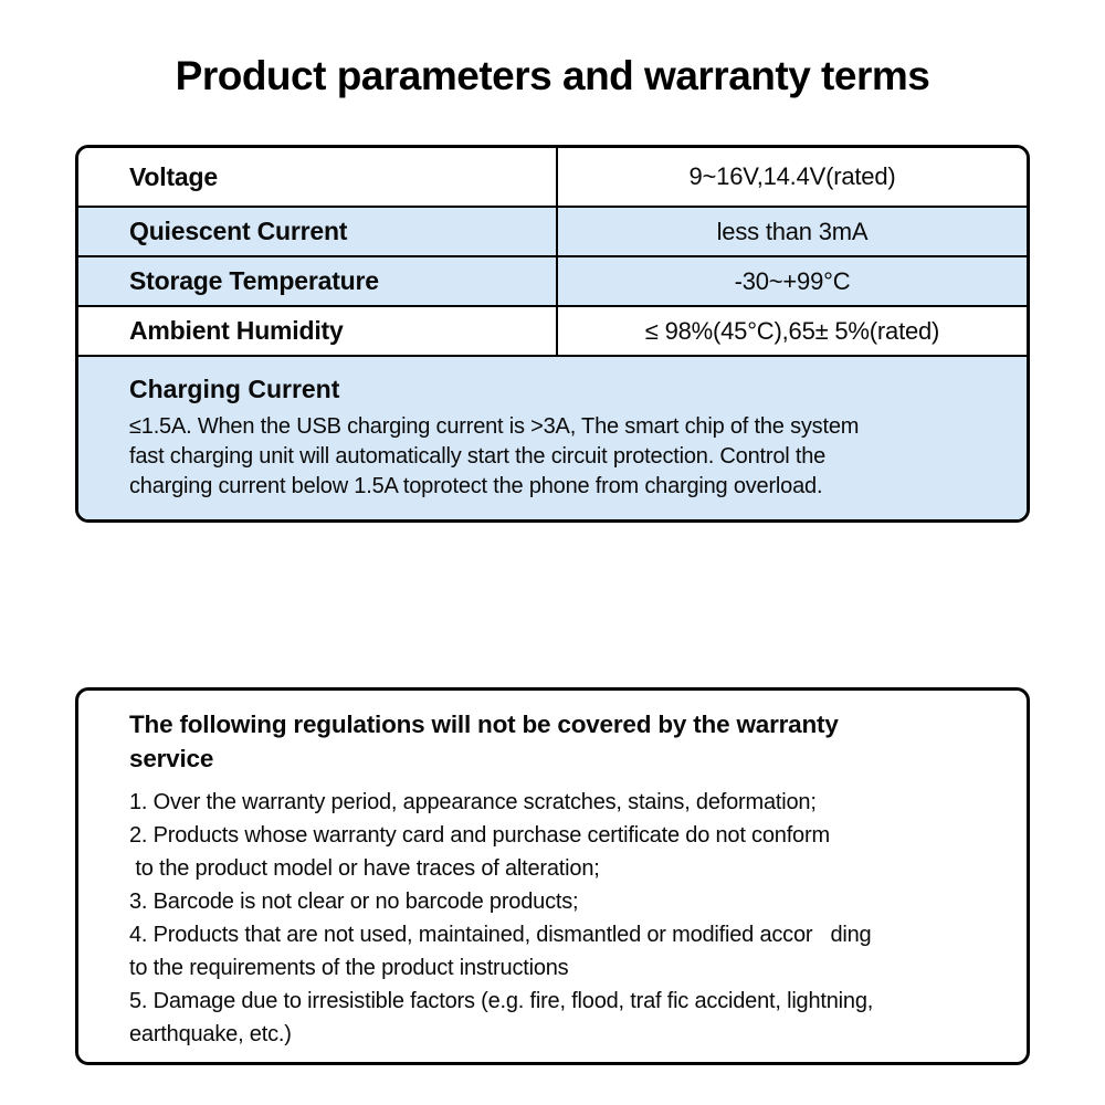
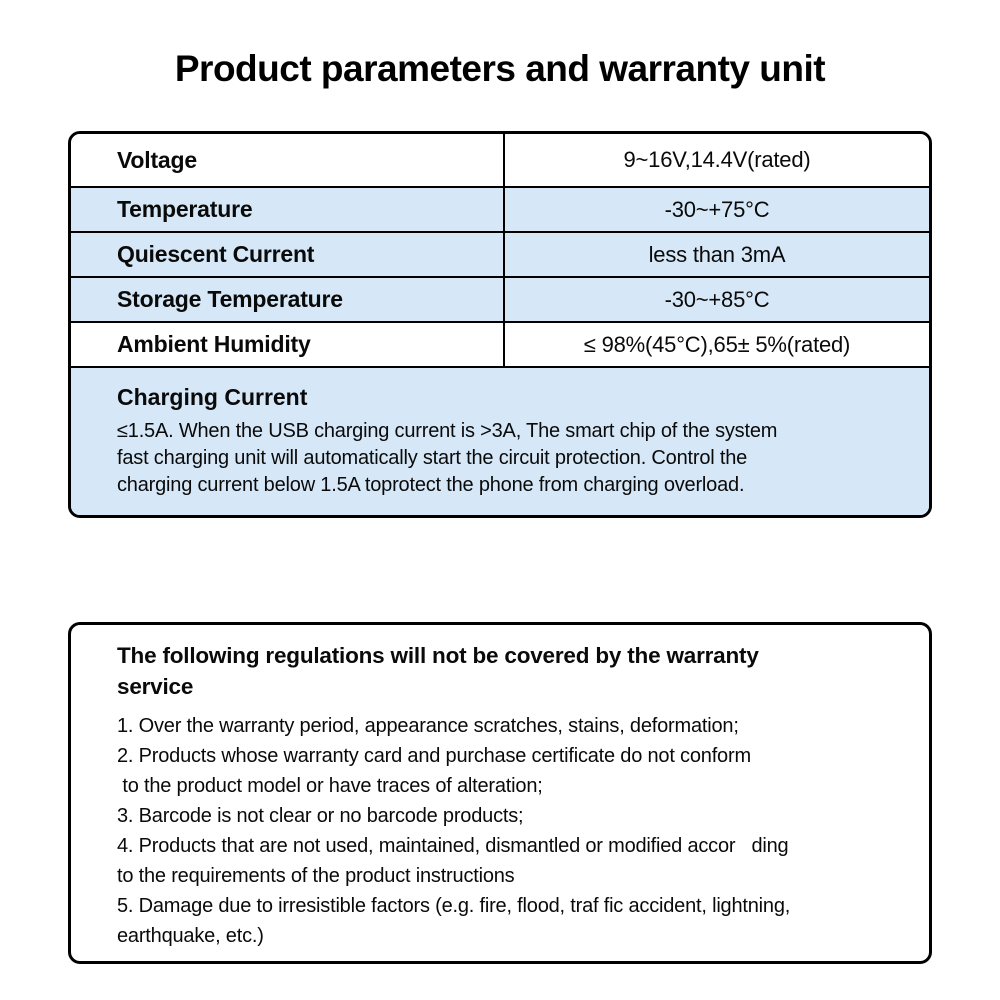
- Product parameters and warranty terms
+ Product parameters and warranty unit
  Voltage
  9~16V,14.4V(rated)
+ Temperature
+ -30~+75°C
  Quiescent Current
  less than 3mA
  Storage Temperature
- -30~+99°C
+ -30~+85°C
  Ambient Humidity
  ≤ 98%(45°C),65± 5%(rated)
  Charging Current
  ≤1.5A. When the USB charging current is >3A, The smart chip of the system
  fast charging unit will automatically start the circuit protection. Control the
  charging current below 1.5A toprotect the phone from charging overload.
  The following regulations will not be covered by the warranty
  service
  1. Over the warranty period, appearance scratches, stains, deformation;
  2. Products whose warranty card and purchase certificate do not conform
  to the product model or have traces of alteration;
  3. Barcode is not clear or no barcode products;
  4. Products that are not used, maintained, dismantled or modified accor ding
  to the requirements of the product instructions
  5. Damage due to irresistible factors (e.g. fire, flood, traf fic accident, lightning,
  earthquake, etc.)
